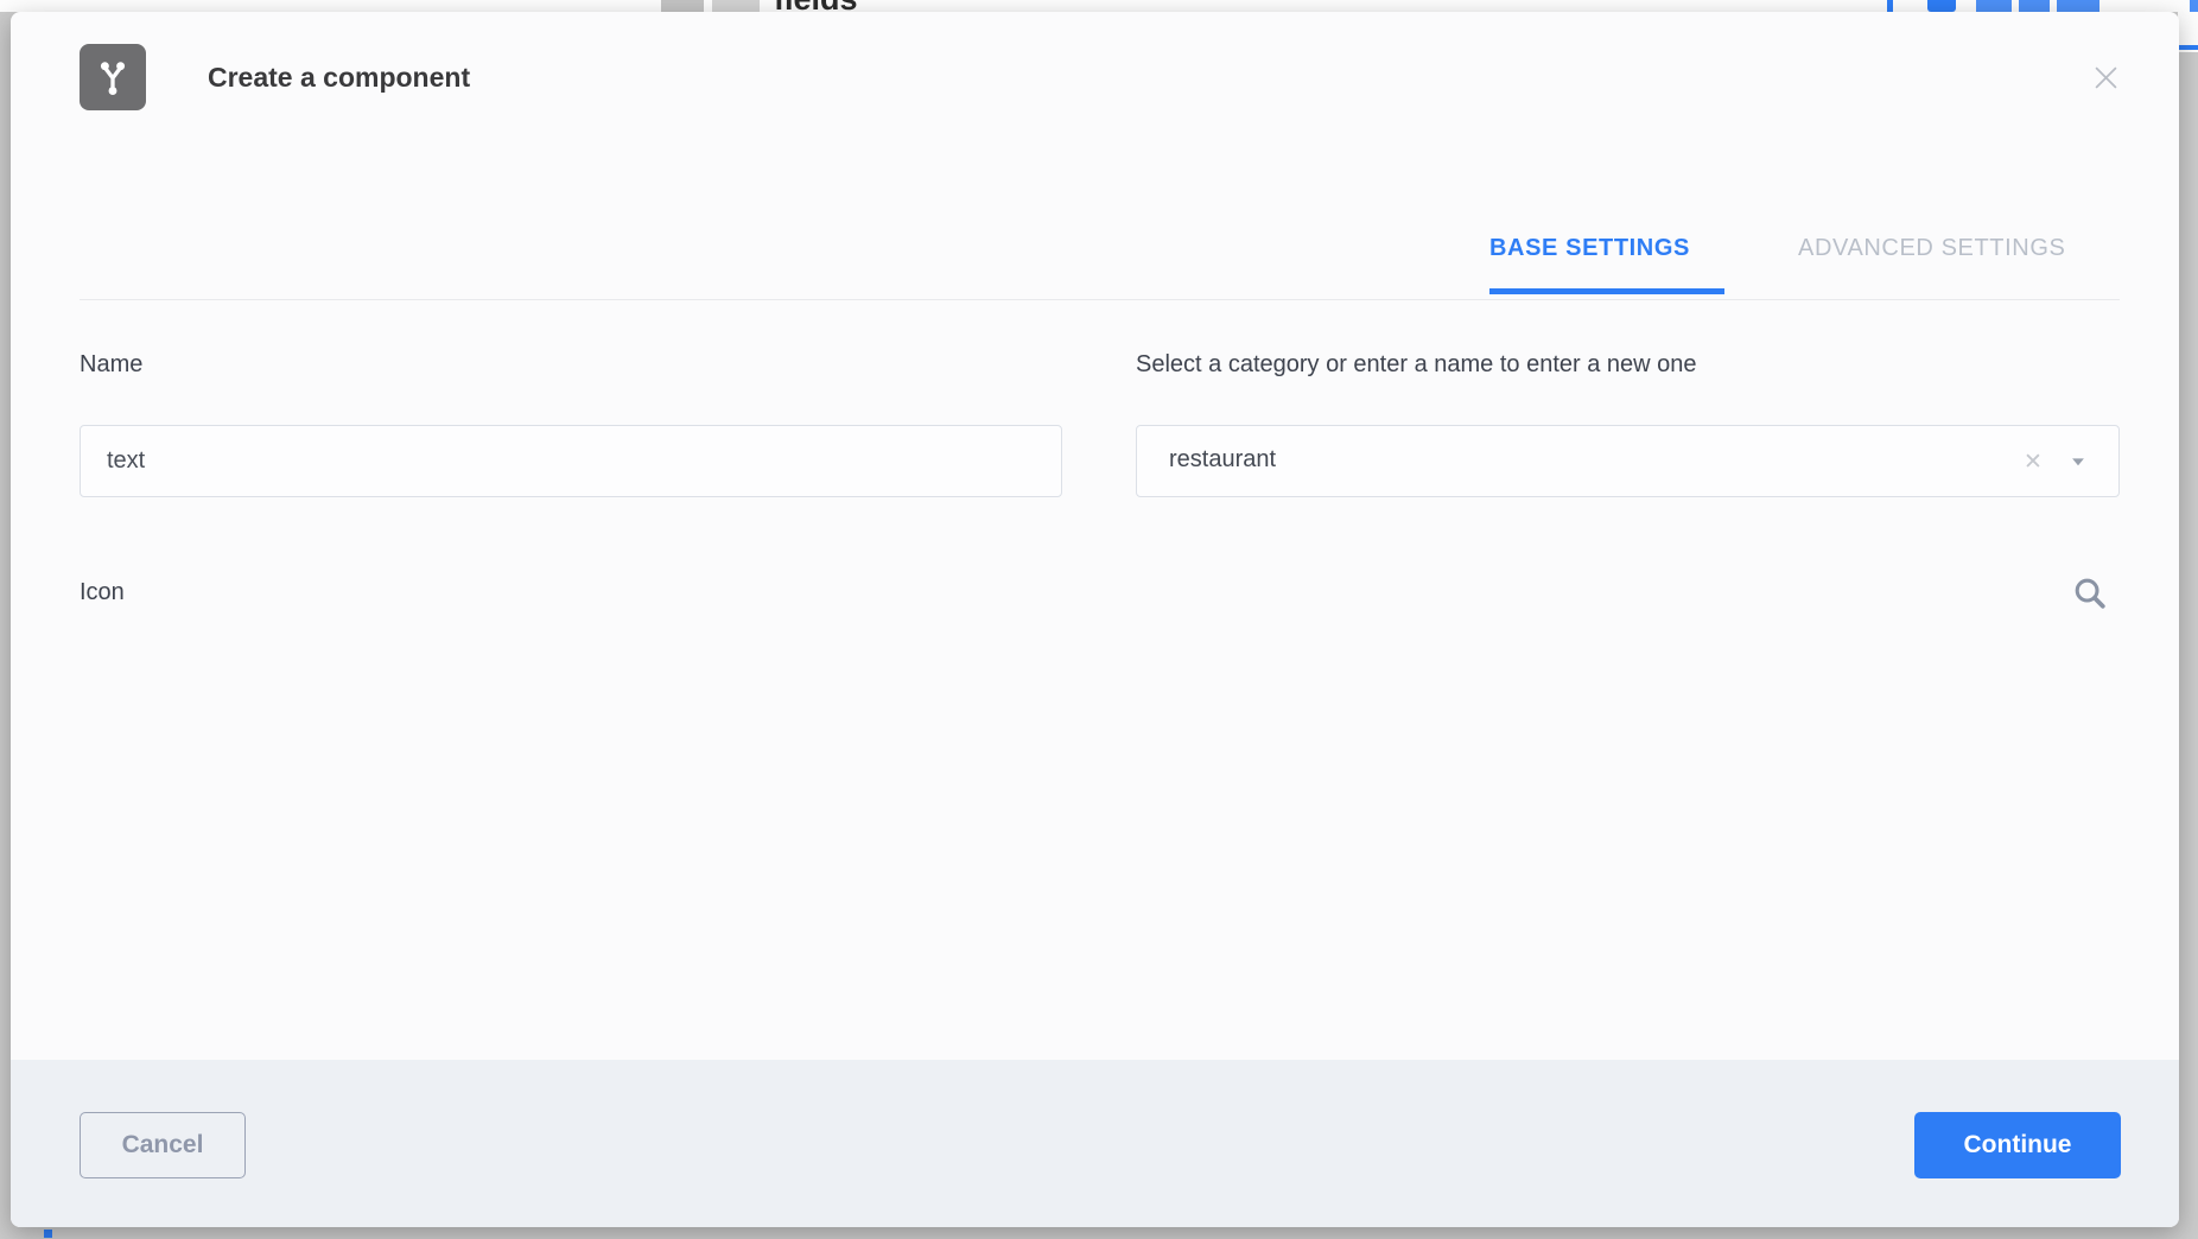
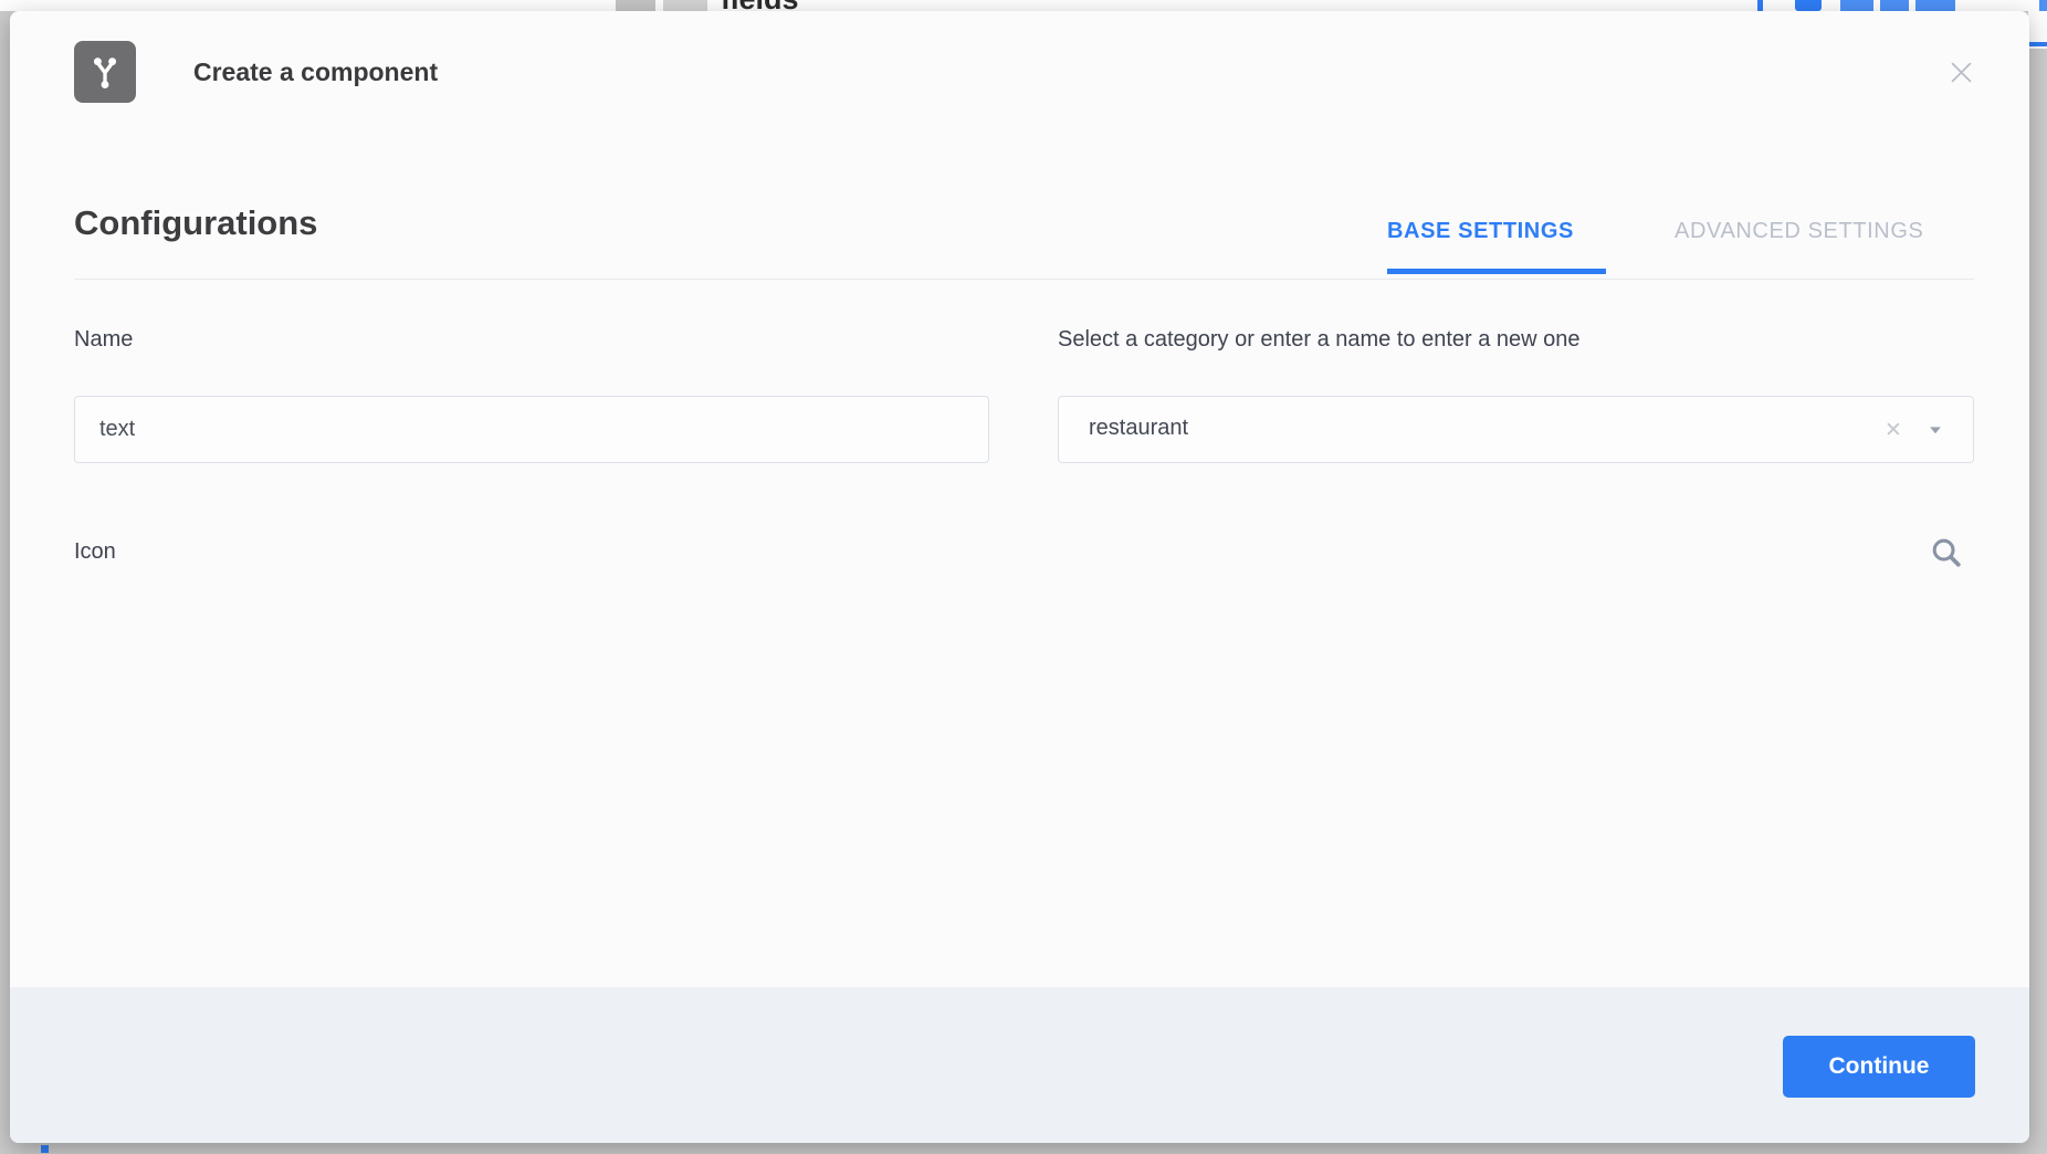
  Create a component
+ Configurations
  BASE SETTINGS
  ADVANCED SETTINGS
  Name
  text
  Select a category or enter a name to enter a new one
  restaurant
  ✕
  Icon
- Cancel
  Continue
